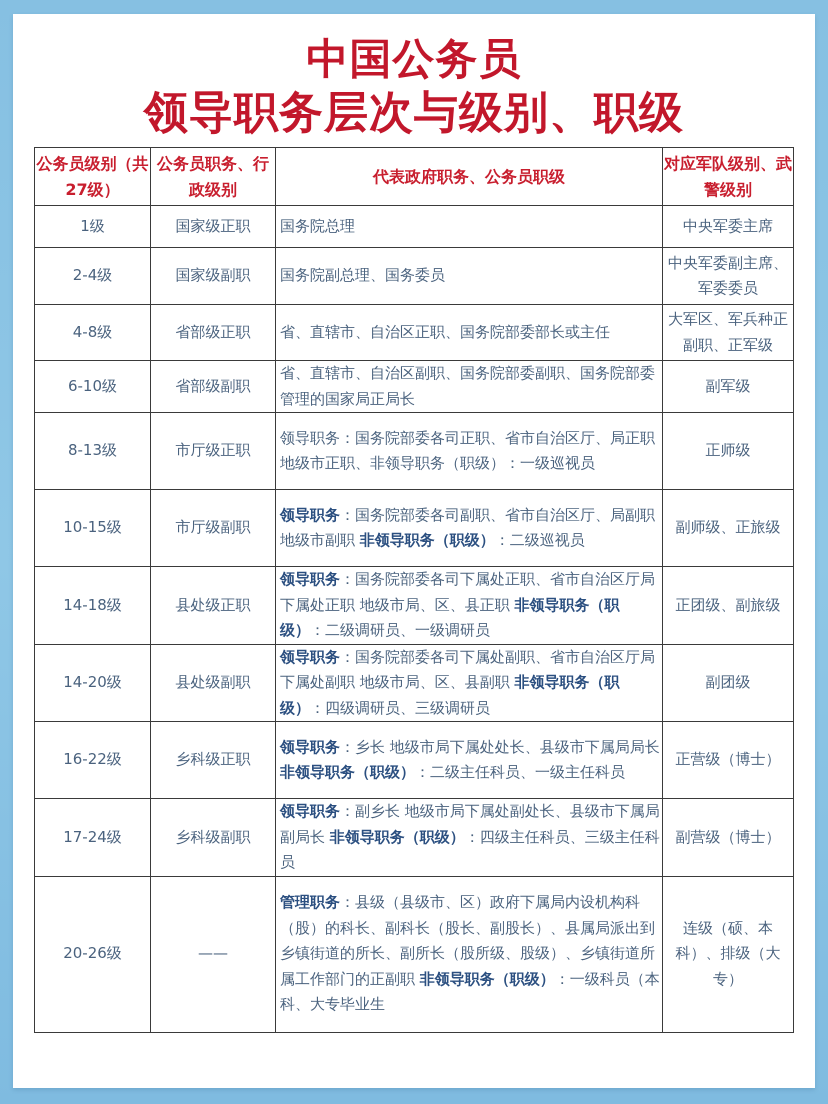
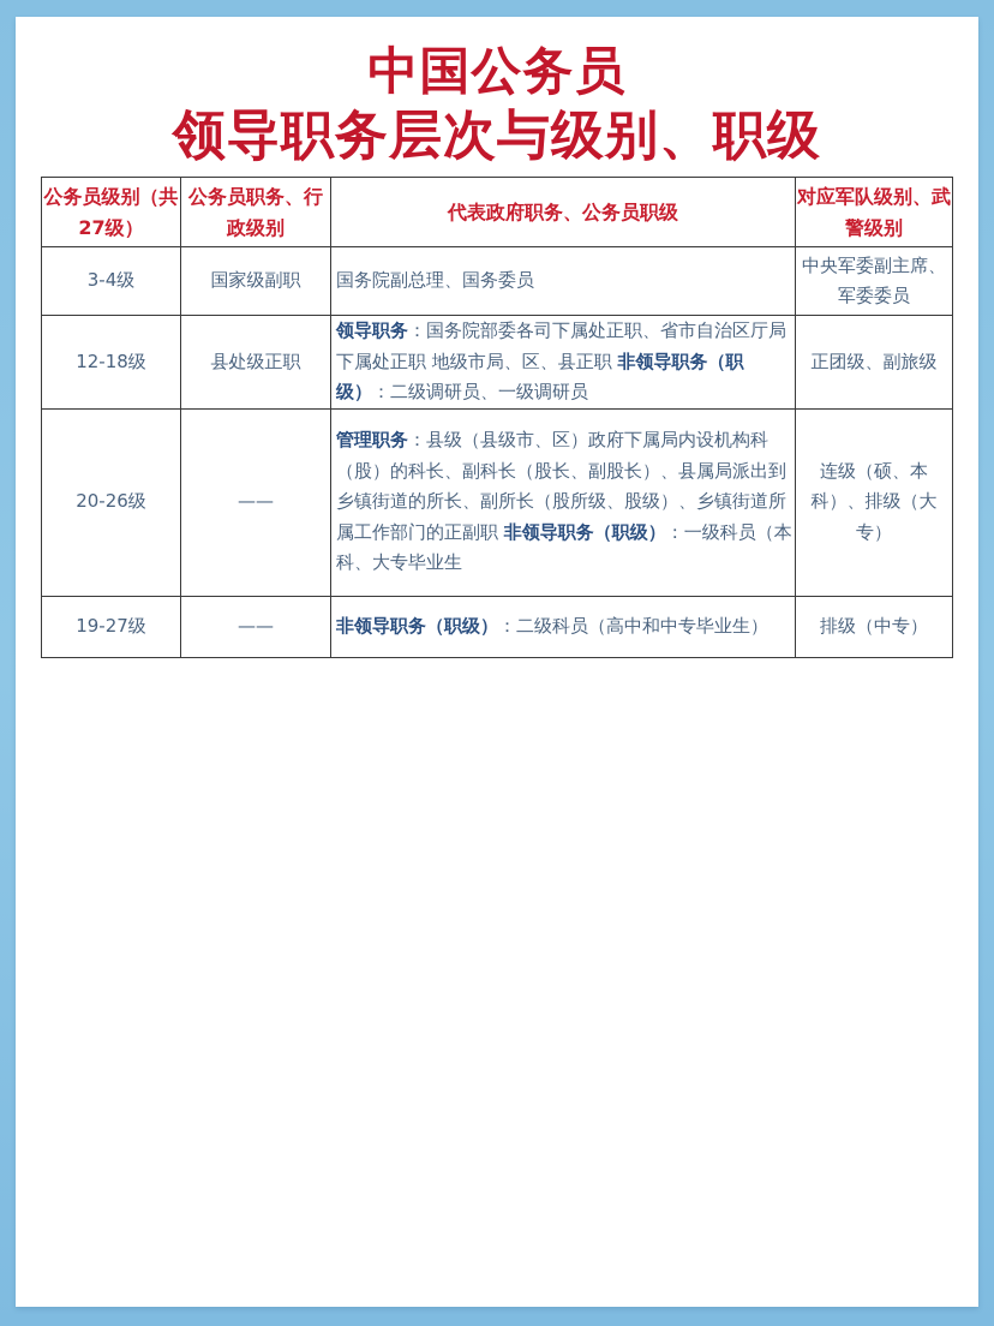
  中国公务员
  领导职务层次与级别、职级
  公务员级别（共27级）	公务员职务、行政级别	代表政府职务、公务员职级	对应军队级别、武警级别
- 1级	国家级正职	国务院总理	中央军委主席
- 2-4级	国家级副职	国务院副总理、国务委员	中央军委副主席、军委委员
+ 3-4级	国家级副职	国务院副总理、国务委员	中央军委副主席、军委委员
- 4-8级	省部级正职	省、直辖市、自治区正职、国务院部委部长或主任	大军区、军兵种正副职、正军级
- 6-10级	省部级副职	省、直辖市、自治区副职、国务院部委副职、国务院部委管理的国家局正局长	副军级
- 8-13级	市厅级正职	领导职务：国务院部委各司正职、省市自治区厅、局正职 地级市正职、非领导职务（职级）：一级巡视员	正师级
- 10-15级	市厅级副职	领导职务：国务院部委各司副职、省市自治区厅、局副职 地级市副职 非领导职务（职级）：二级巡视员	副师级、正旅级
- 14-18级	县处级正职	领导职务：国务院部委各司下属处正职、省市自治区厅局下属处正职 地级市局、区、县正职 非领导职务（职级）：二级调研员、一级调研员	正团级、副旅级
+ 12-18级	县处级正职	领导职务：国务院部委各司下属处正职、省市自治区厅局下属处正职 地级市局、区、县正职 非领导职务（职级）：二级调研员、一级调研员	正团级、副旅级
- 14-20级	县处级副职	领导职务：国务院部委各司下属处副职、省市自治区厅局下属处副职 地级市局、区、县副职 非领导职务（职级）：四级调研员、三级调研员	副团级
- 16-22级	乡科级正职	领导职务：乡长 地级市局下属处处长、县级市下属局局长 非领导职务（职级）：二级主任科员、一级主任科员	正营级（博士）
- 17-24级	乡科级副职	领导职务：副乡长 地级市局下属处副处长、县级市下属局副局长 非领导职务（职级）：四级主任科员、三级主任科员	副营级（博士）
  20-26级	——	管理职务：县级（县级市、区）政府下属局内设机构科（股）的科长、副科长（股长、副股长）、县属局派出到乡镇街道的所长、副所长（股所级、股级）、乡镇街道所属工作部门的正副职 非领导职务（职级）：一级科员（本科、大专毕业生	连级（硕、本科）、排级（大专）
+ 19-27级	——	非领导职务（职级）：二级科员（高中和中专毕业生）	排级（中专）
